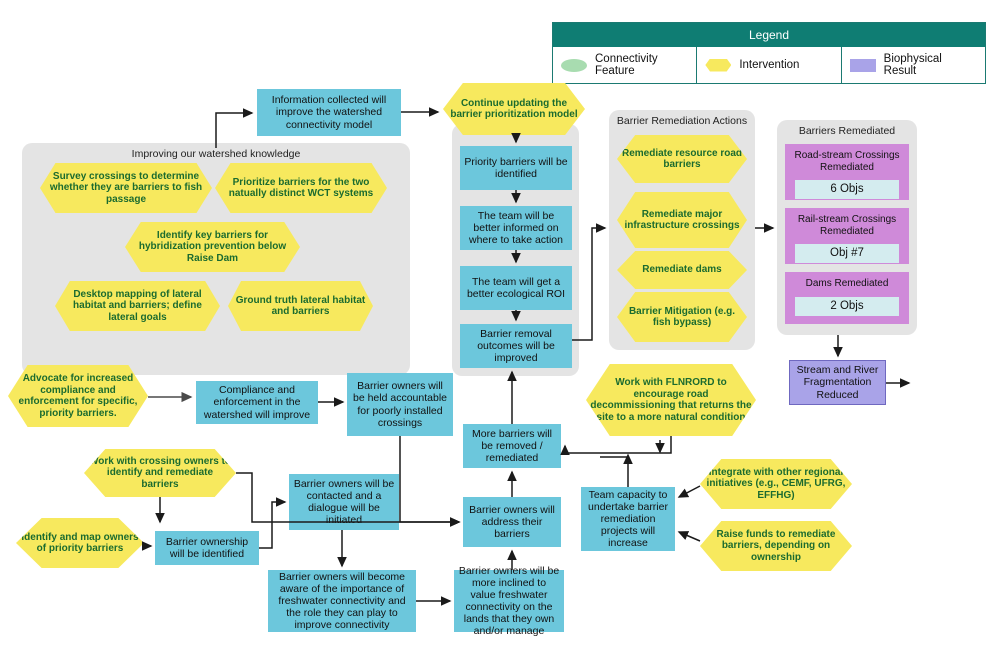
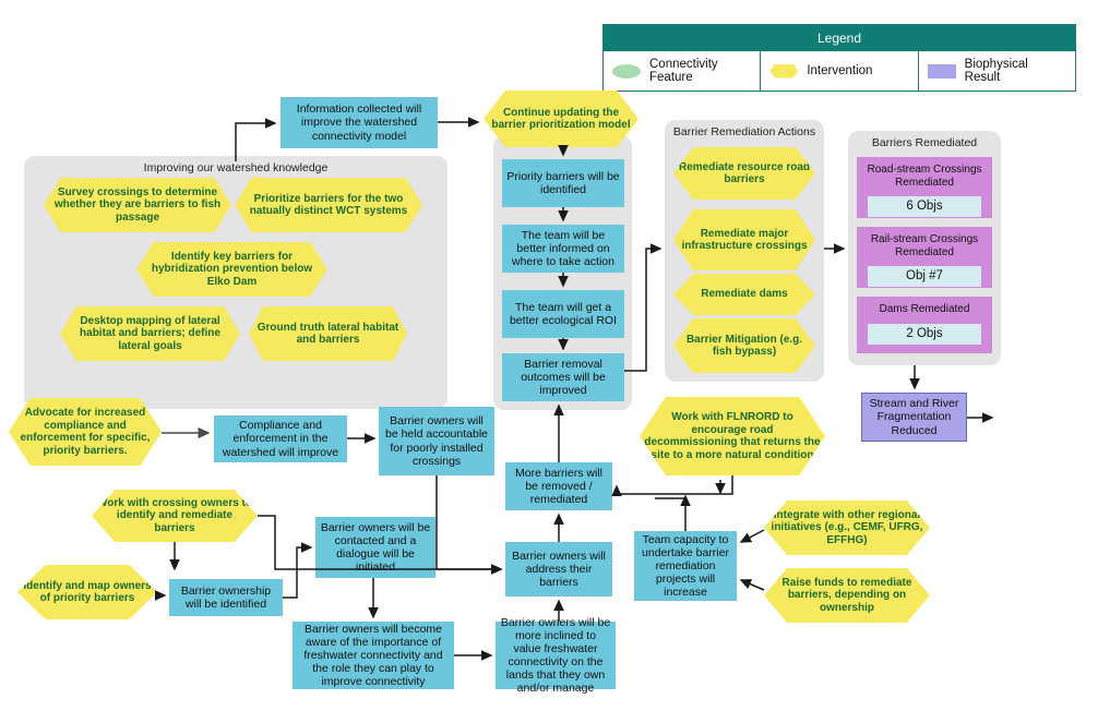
  Legend
  Connectivity Feature
  Intervention
  Biophysical Result
  Improving our watershed knowledge
  Survey crossings to determine whether they are barriers to fish passage
  Prioritize barriers for the two natually distinct WCT systems
- Identify key barriers for hybridization prevention below Raise Dam
+ Identify key barriers for hybridization prevention below Elko Dam
  Desktop mapping of lateral habitat and barriers; define lateral goals
  Ground truth lateral habitat and barriers
  Information collected will improve the watershed connectivity model
  Continue updating the barrier prioritization model
  Priority barriers will be identified
  The team will be better informed on where to take action
  The team will get a better ecological ROI
  Barrier removal outcomes will be improved
  Barrier Remediation Actions
  Remediate resource road barriers
  Remediate major infrastructure crossings
  Remediate dams
  Barrier Mitigation (e.g. fish bypass)
  Barriers Remediated
  Road-stream Crossings Remediated
  6 Objs
  Rail-stream Crossings Remediated
  Obj #7
  Dams Remediated
  2 Objs
  Stream and River Fragmentation Reduced
  Advocate for increased compliance and enforcement for specific, priority barriers.
  Compliance and enforcement in the watershed will improve
  Barrier owners will be held accountable for poorly installed crossings
  ork with crossing owners t identify and remediate barriers
  Identify and map owners of priority barriers
  Barrier ownership will be identified
  Barrier owners will be contacted and a dialogue will be initiated
  Barrier owners will become aware of the importance of freshwater connectivity and the role they can play to improve connectivity
  Barrier owners will be more inclined to value freshwater connectivity on the lands that they own and/or manage
  Barrier owners will address their barriers
  More barriers will be removed / remediated
  Work with FLNRORD to encourage road decommissioning that returns the site to a more natural condition
  Team capacity to undertake barrier remediation projects will increase
  Integrate with other regional initiatives (e.g., CEMF, UFRG, EFFHG)
  Raise funds to remediate barriers, depending on ownership
